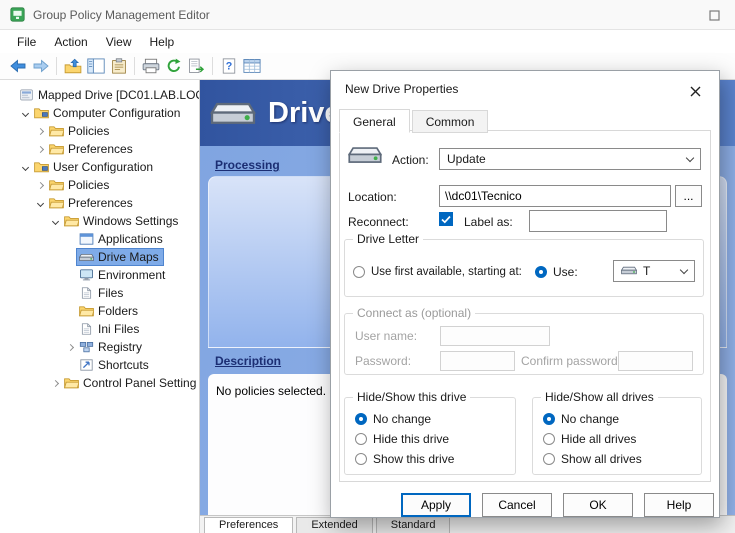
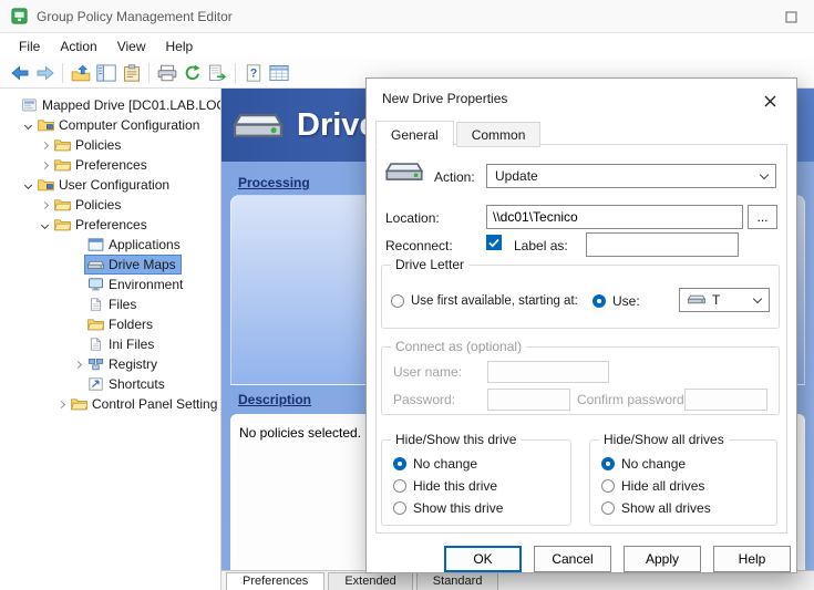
  Group Policy Management Editor
  File
  Action
  View
  Help
  ?
  Mapped Drive [DC01.LAB.LO
  Computer Configuration
  Policies
  Preferences
  User Configuration
  Policies
  Preferences
- Windows Settings
  Applications
  Drive Maps
  Environment
  Files
  Folders
  Ini Files
  Registry
  Shortcuts
  Control Panel Setting
  Processing
  Description
  No policies selected.
  Preferences
  Extended
  Standard
  New Drive Properties
  General
  Common
  Action:
  Update
  Location:
  \\dc01\Tecnico
  ...
  Reconnect:
  Label as:
  Drive Letter
  Use first available, starting at:
  Use:
  T
  Connect as (optional)
  User name:
  Password:
  Confirm password
  Hide/Show this drive
  No change
  Hide this drive
  Show this drive
  Hide/Show all drives
  No change
  Hide all drives
  Show all drives
- Apply
+ OK
  Cancel
- OK
+ Apply
  Help
